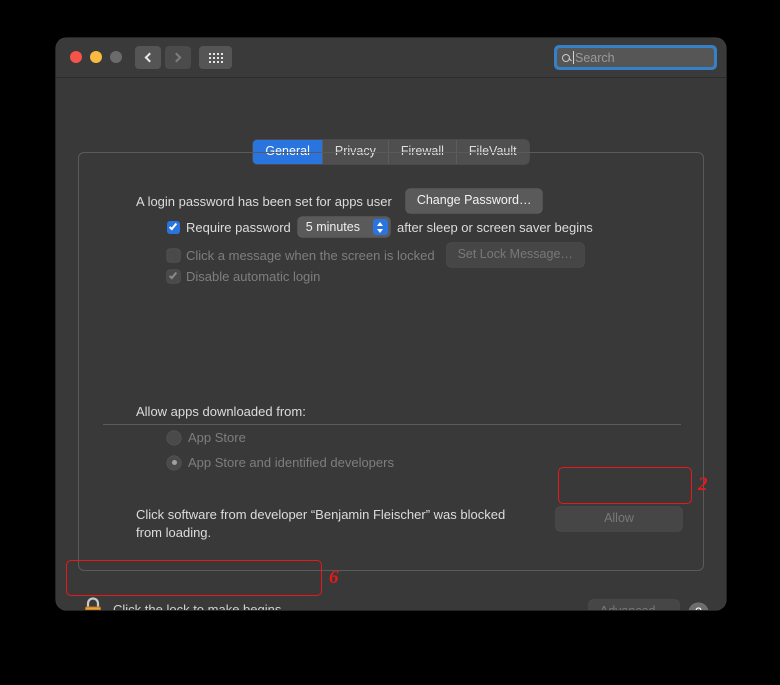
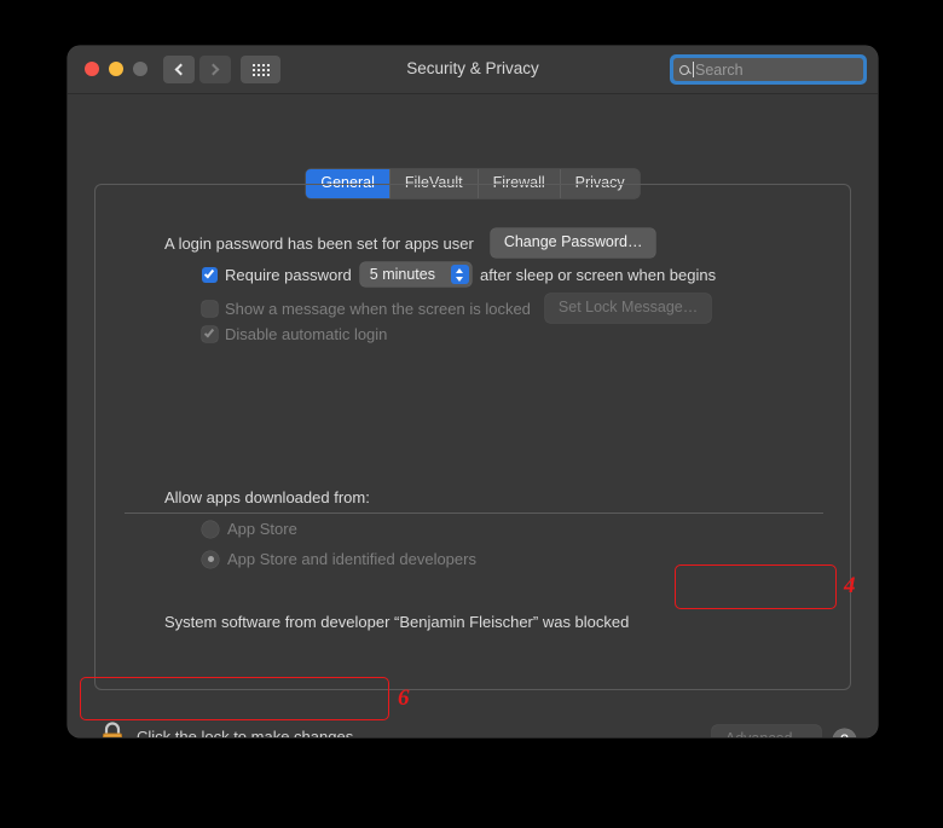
+ Security & Privacy
  Search
  General
- Privacy
+ FileVault
  Firewall
- FileVault
+ Privacy
  A login password has been set for apps user
  Change Password…
  Require password
  5 minutes
- after sleep or screen saver begins
+ after sleep or screen when begins
- Click a message when the screen is locked
+ Show a message when the screen is locked
  Set Lock Message…
  Disable automatic login
  Allow apps downloaded from:
  App Store
  App Store and identified developers
- Click software from developer “Benjamin Fleischer” was blocked
+ System software from developer “Benjamin Fleischer” was blocked
- from loading.
- Allow
- Click the lock to make begins.
+ Click the lock to make changes.
  6
- 2
+ 4
